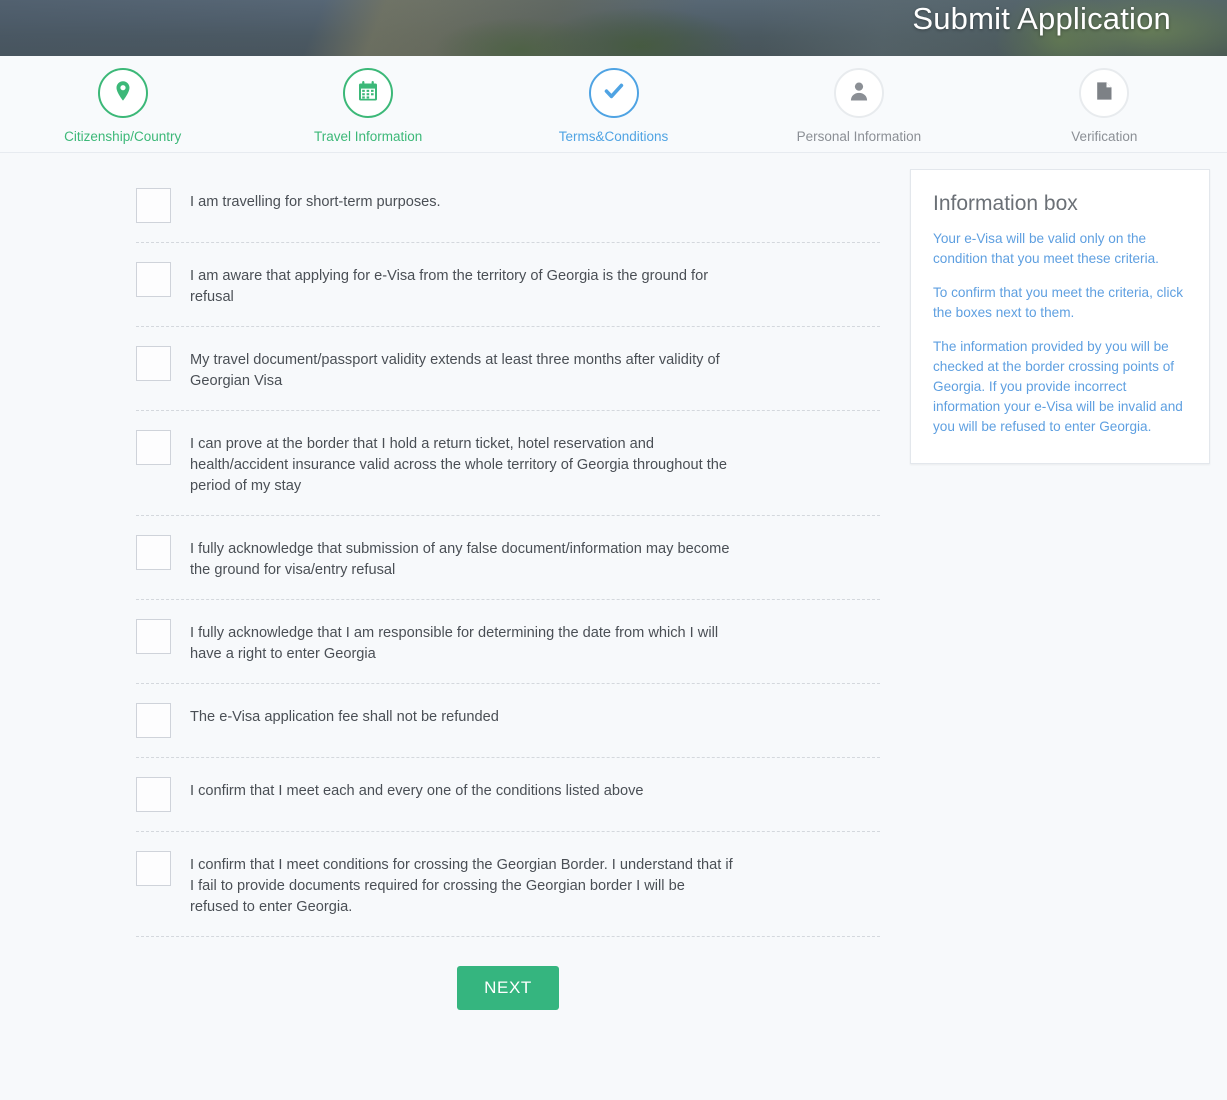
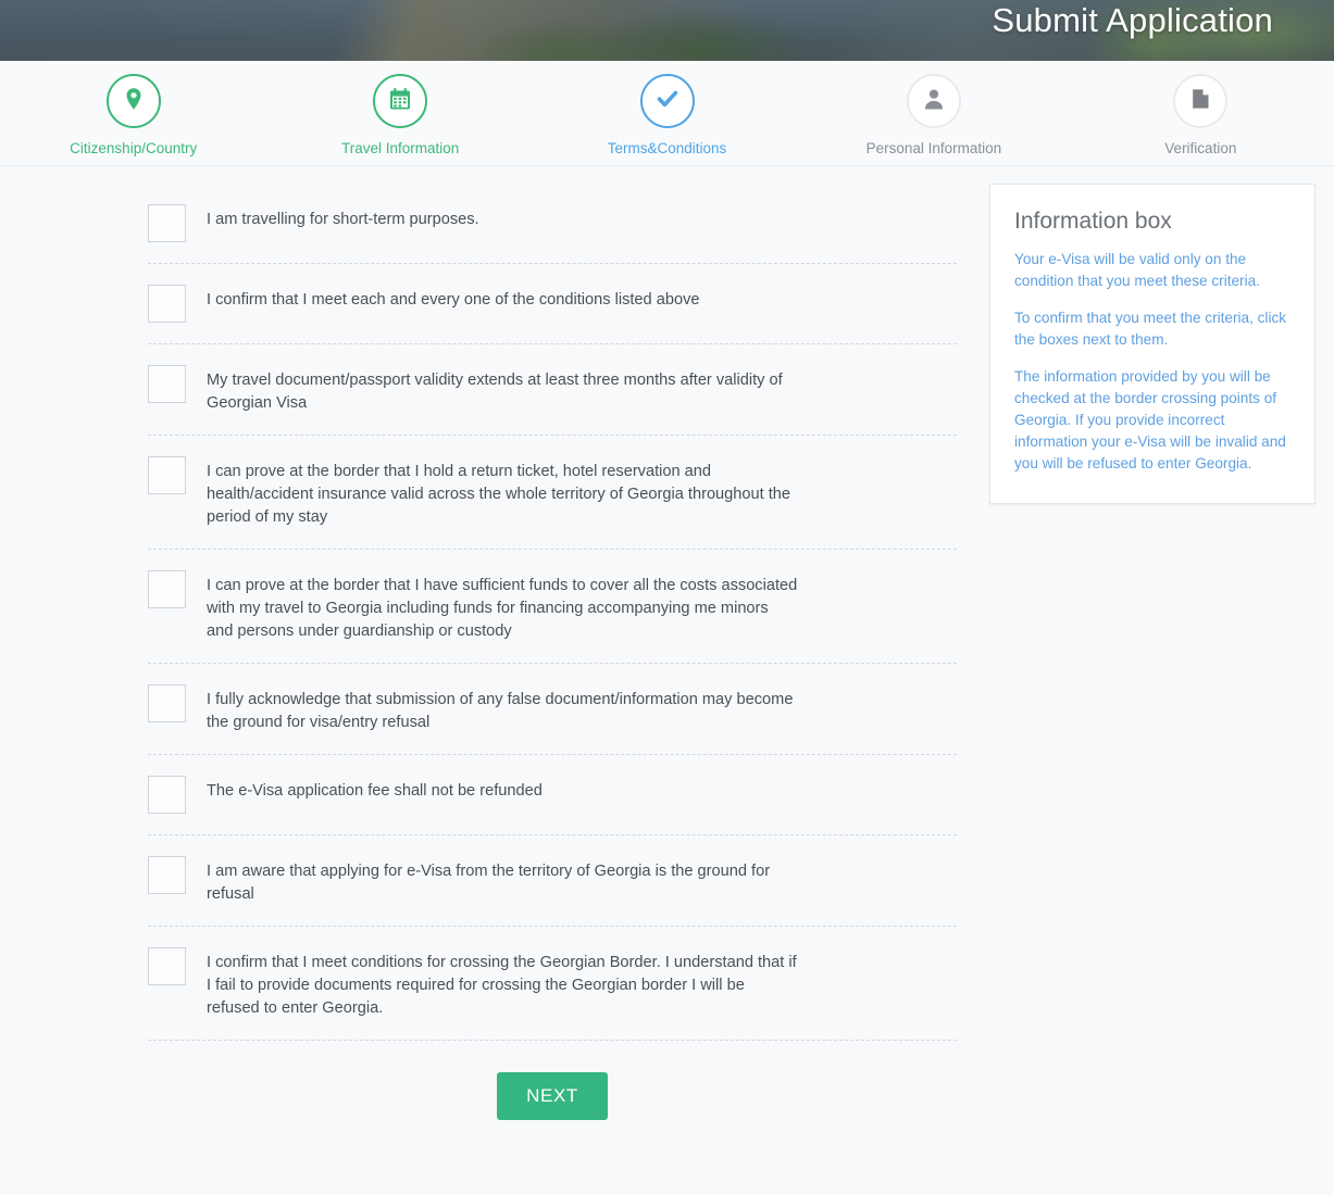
  Submit Application
  Citizenship/Country
  Travel Information
  Terms&Conditions
  Personal Information
  Verification
  I am travelling for short-term purposes.
- I am aware that applying for e-Visa from the territory of Georgia is the ground for refusal
+ I confirm that I meet each and every one of the conditions listed above
  My travel document/passport validity extends at least three months after validity of Georgian Visa
  I can prove at the border that I hold a return ticket, hotel reservation and health/accident insurance valid across the whole territory of Georgia throughout the period of my stay
+ I can prove at the border that I have sufficient funds to cover all the costs associated with my travel to Georgia including funds for financing accompanying me minors and persons under guardianship or custody
  I fully acknowledge that submission of any false document/information may become the ground for visa/entry refusal
- I fully acknowledge that I am responsible for determining the date from which I will have a right to enter Georgia
  The e-Visa application fee shall not be refunded
- I confirm that I meet each and every one of the conditions listed above
+ I am aware that applying for e-Visa from the territory of Georgia is the ground for refusal
  I confirm that I meet conditions for crossing the Georgian Border. I understand that if I fail to provide documents required for crossing the Georgian border I will be refused to enter Georgia.
  NEXT
  Information box
  Your e-Visa will be valid only on the condition that you meet these criteria.
  To confirm that you meet the criteria, click the boxes next to them.
  The information provided by you will be checked at the border crossing points of Georgia. If you provide incorrect information your e-Visa will be invalid and you will be refused to enter Georgia.
